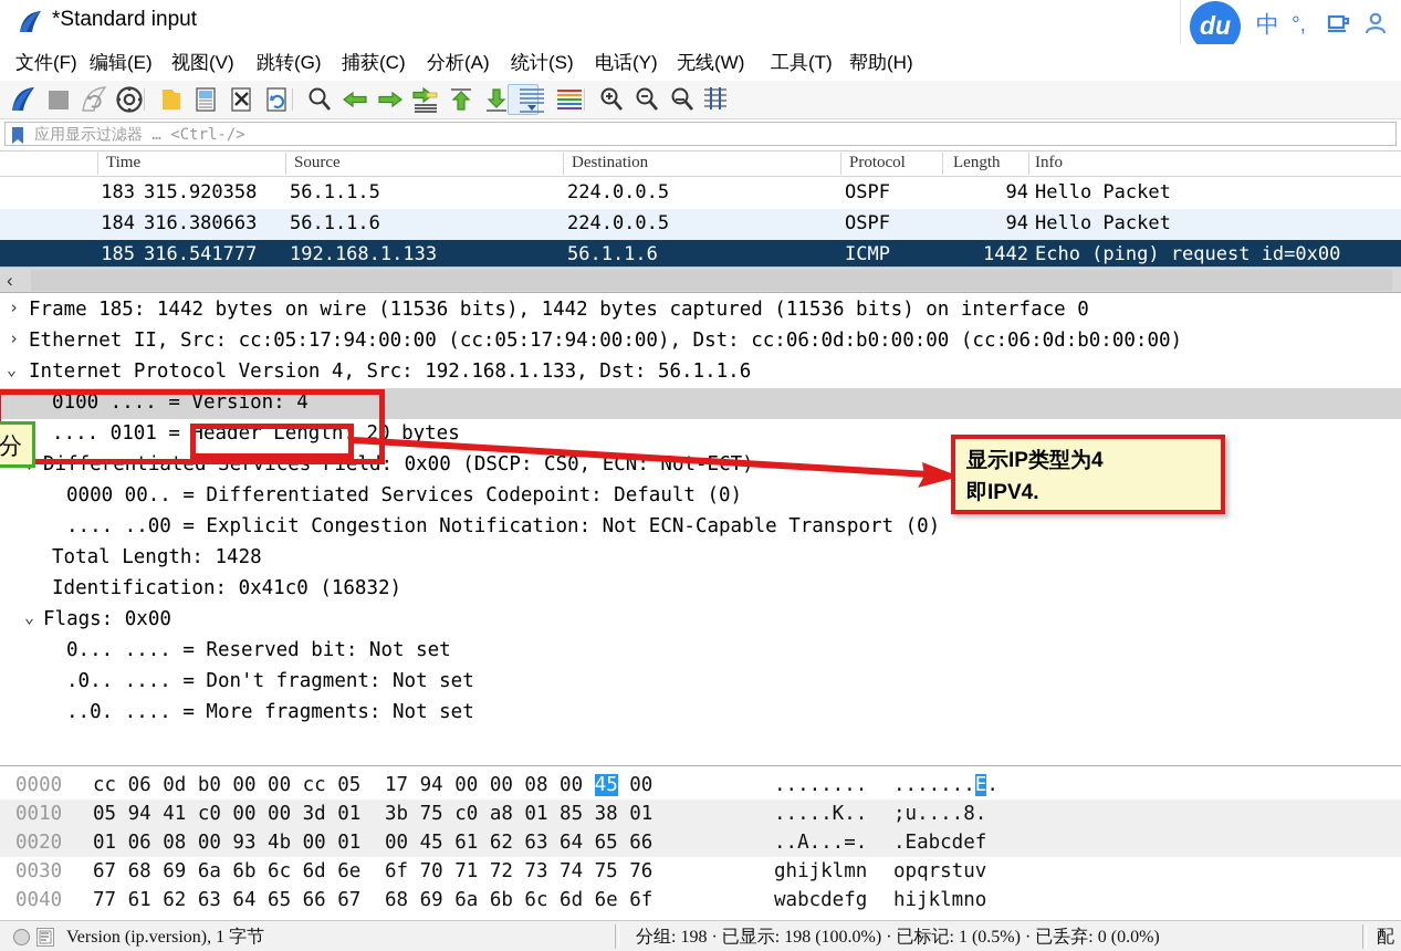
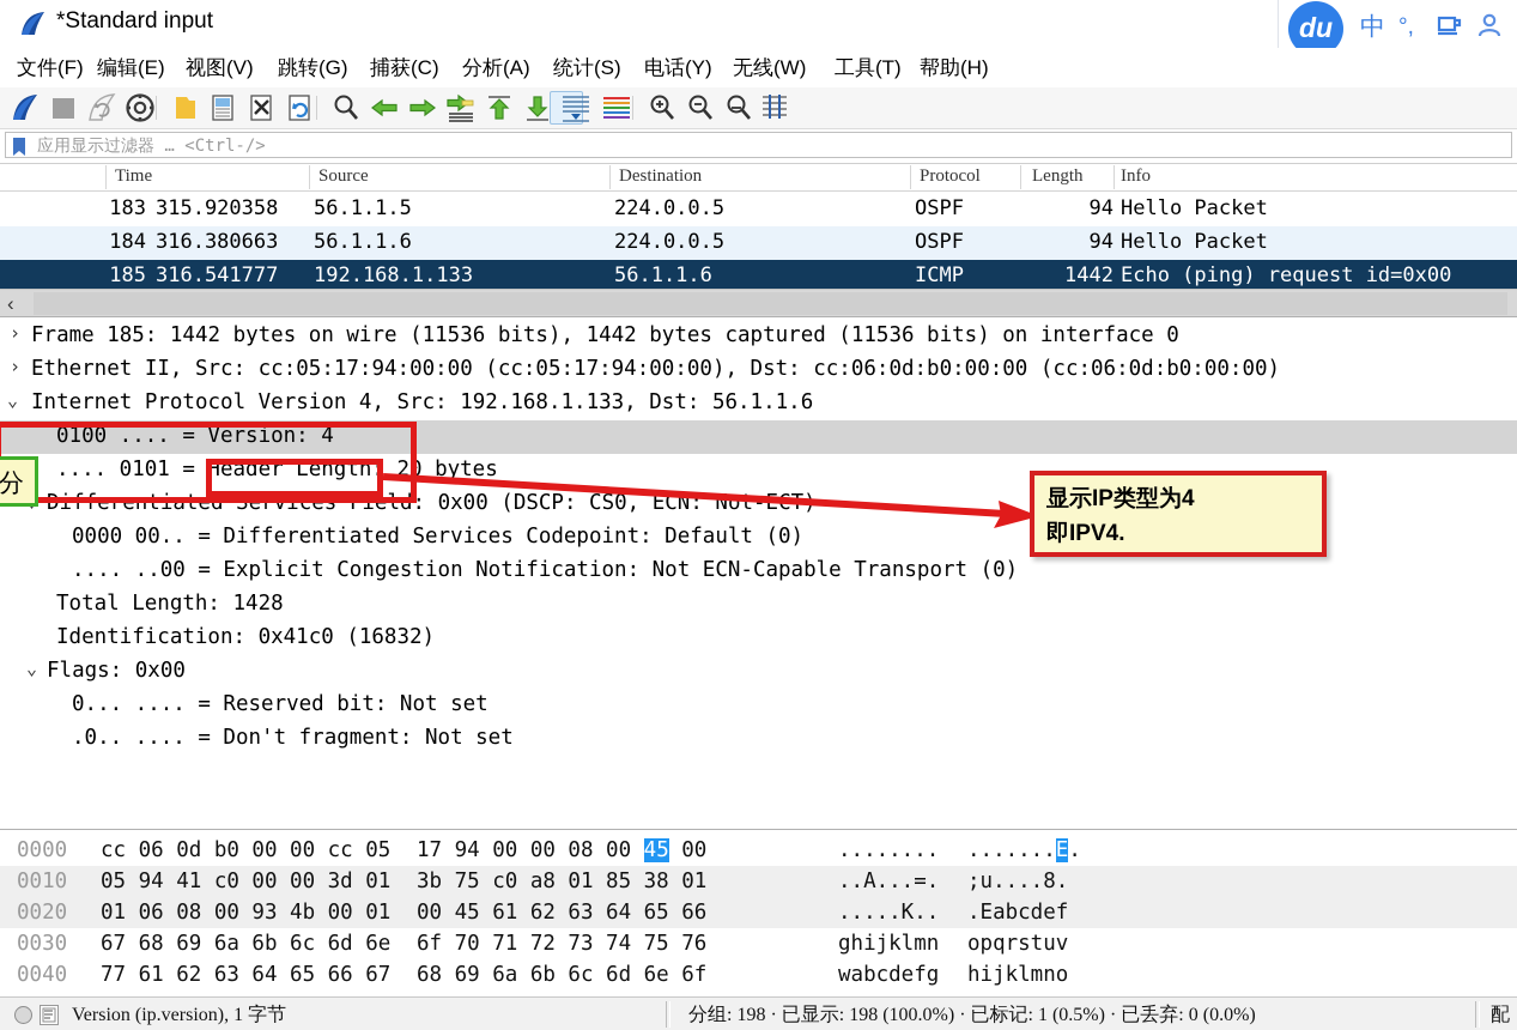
  *Standard input
  du
  中
  °,
  文件(F)
  编辑(E)
  视图(V)
  跳转(G)
  捕获(C)
  分析(A)
  统计(S)
  电话(Y)
  无线(W)
  工具(T)
  帮助(H)
  应用显示过滤器 … <Ctrl-/>
  Time
  Source
  Destination
  Protocol
  Length
  Info
  183
  315.920358
  56.1.1.5
  224.0.0.5
  OSPF
  94
  Hello Packet
  184
  316.380663
  56.1.1.6
  224.0.0.5
  OSPF
  94
  Hello Packet
  185
  316.541777
  192.168.1.133
  56.1.1.6
  ICMP
  1442
  Echo (ping) request id=0x00
  ‹
  ›
  Frame 185: 1442 bytes on wire (11536 bits), 1442 bytes captured (11536 bits) on interface 0
  ›
  Ethernet II, Src: cc:05:17:94:00:00 (cc:05:17:94:00:00), Dst: cc:06:0d:b0:00:00 (cc:06:0d:b0:00:00)
  ⌄
  Internet Protocol Version 4, Src: 192.168.1.133, Dst: 56.1.1.6
  0100 .... = Version: 4
  .... 0101 = Header Length: 20 bytes
  Differentiated Services Field: 0x00 (DSCP: CS0, ECN: Not-
  0000 00.. = Differentiated Services Codepoint: Default (0)
  .... ..00 = Explicit Congestion Notification: Not ECN-Capable Transport (0)
  Total Length: 1428
  Identification: 0x41c0 (16832)
  ⌄
  Flags: 0x00
  0... .... = Reserved bit: Not set
  .0.. .... = Don't fragment: Not set
- ..0. .... = More fragments: Not set
  0000
  cc 06 0d b0 00 00 cc 05
  17 94 00 00 08 00 45 00
  ........
  .......E.
  0010
  05 94 41 c0 00 00 3d 01
  3b 75 c0 a8 01 85 38 01
- .....K..
+ ..A...=.
  ;u....8.
  0020
  01 06 08 00 93 4b 00 01
  00 45 61 62 63 64 65 66
- ..A...=.
+ .....K..
  .Eabcdef
  0030
  67 68 69 6a 6b 6c 6d 6e
  6f 70 71 72 73 74 75 76
  ghijklmn
  opqrstuv
  0040
  77 61 62 63 64 65 66 67
  68 69 6a 6b 6c 6d 6e 6f
  wabcdefg
  hijklmno
  Version (ip.version), 1 字节
  分组: 198 · 已显示: 198 (100.0%) · 已标记: 1 (0.5%) · 已丢弃: 0 (0.0%)
  配
  分
  显示IP类型为4
  即IPV4.
